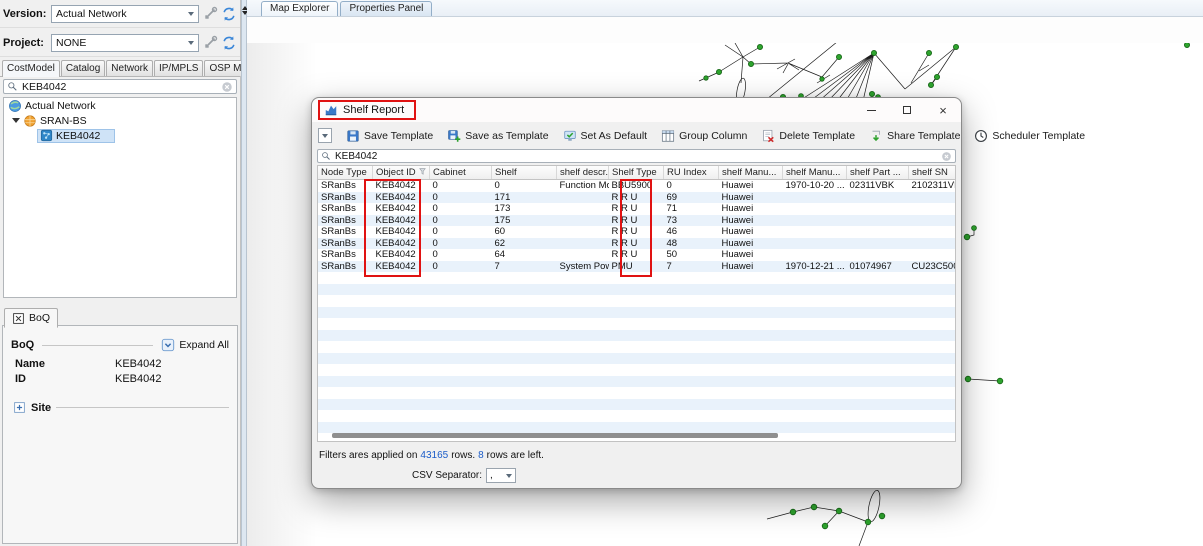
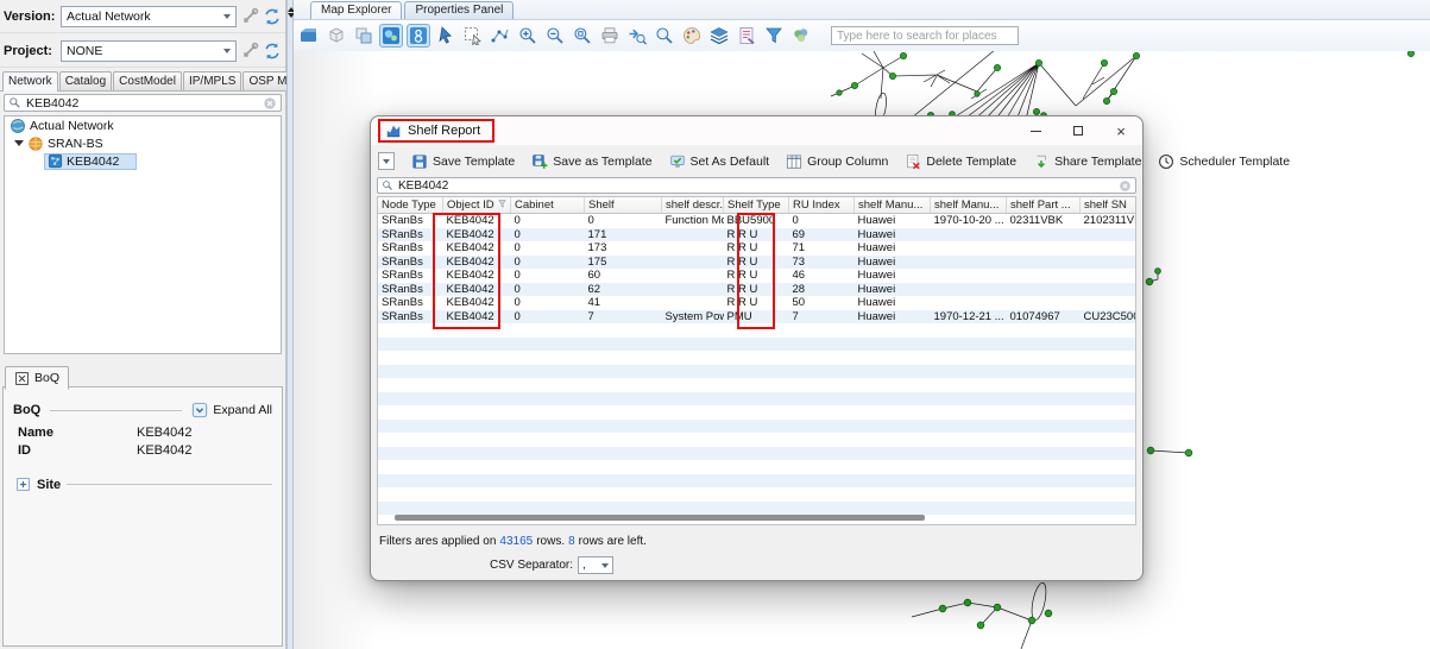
  Version:
  Actual Network
  Project:
  NONE
- CostModel
+ Network
  Catalog
- Network
+ CostModel
  IP/MPLS
  KEB4042
  Actual Network
  SRAN-BS
  KEB4042
  BoQ
  BoQ
  Expand All
  Name
  KEB4042
  ID
  KEB4042
  Site
  Map Explorer
  Properties Panel
+ Type here to search for places
  Shelf Report
  ×
  Save Template
  Save as Template
  Set As Default
  Group Column
  Delete Template
  Share Template
  Scheduler Template
  KEB4042
  Node Type	Object ID	Cabinet	Shelf	shelf descr.	Shelf Type	RU Index	shelf Manu...	shelf Manu...	shelf Part ...	shelf SN
  SRanBs	KEB4042	0	0	Function M	BBU5900	0	Huawei	1970-10-20 ...	02311VBK	2102311V
  SRanBs	KEB4042	0	171		R R U	69	Huawei
  SRanBs	KEB4042	0	173		R R U	71	Huawei
  SRanBs	KEB4042	0	175		R R U	73	Huawei
  SRanBs	KEB4042	0	60		R R U	46	Huawei
- SRanBs	KEB4042	0	62		R R U	48	Huawei
+ SRanBs	KEB4042	0	62		R R U	28	Huawei
- SRanBs	KEB4042	0	64		R R U	50	Huawei
+ SRanBs	KEB4042	0	41		R R U	50	Huawei
  SRanBs	KEB4042	0	7	System Po	PMU	7	Huawei	1970-12-21 ...	01074967	CU23C500
  Filters ares applied on 43165 rows. 8 rows are left.
  CSV Separator:
  ,
